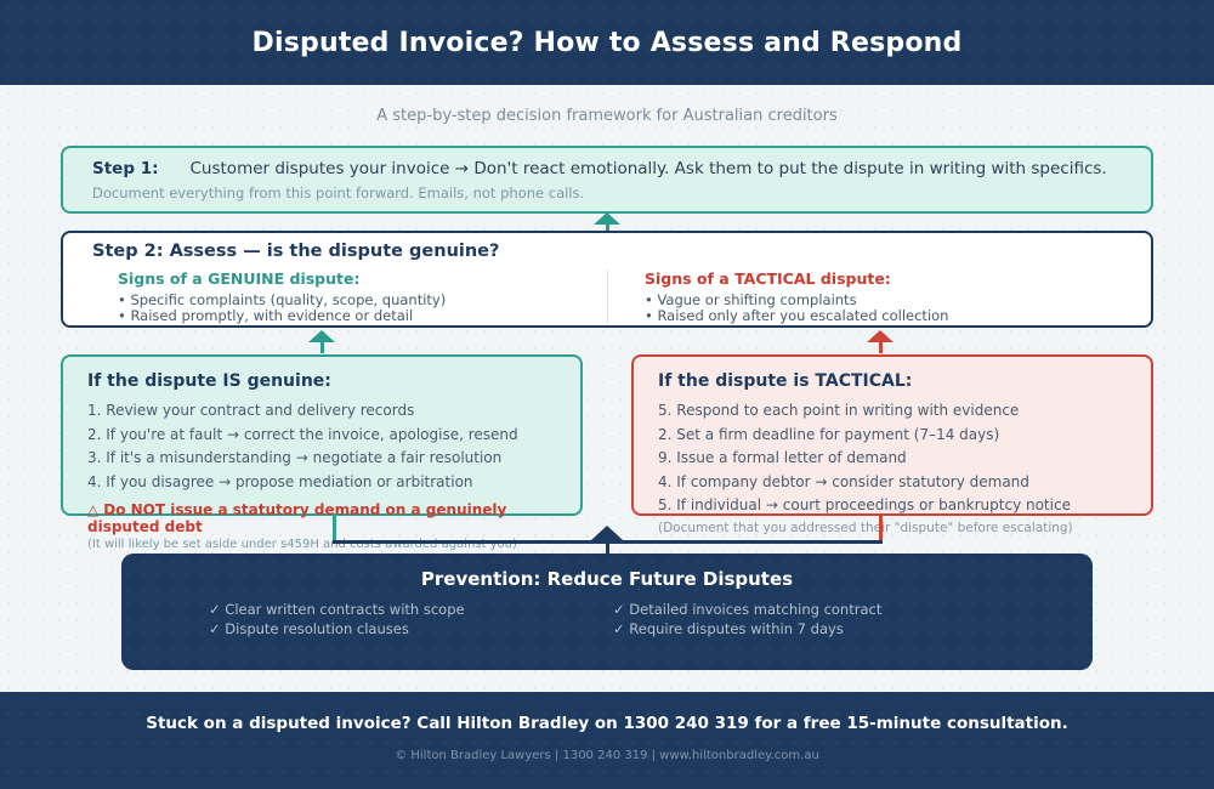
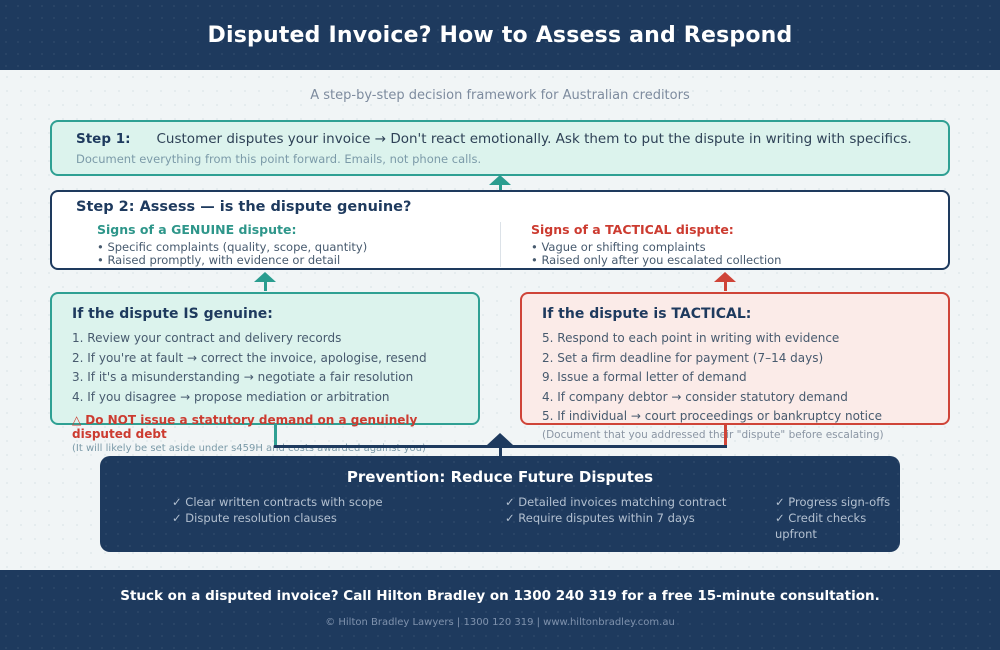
  Disputed Invoice? How to Assess and Respond
  A step-by-step decision framework for Australian creditors
  Step 1: Customer disputes your invoice → Don't react emotionally. Ask them to put the dispute in writing with specifics.
  Document everything from this point forward. Emails, not phone calls.
  Step 2: Assess — is the dispute genuine?
  Signs of a GENUINE dispute:
  • Specific complaints (quality, scope, quantity)
  • Raised promptly, with evidence or detail
  Signs of a TACTICAL dispute:
  • Vague or shifting complaints
  • Raised only after you escalated collection
  If the dispute IS genuine:
  1. Review your contract and delivery records
  2. If you're at fault → correct the invoice, apologise, resend
  3. If it's a misunderstanding → negotiate a fair resolution
  4. If you disagree → propose mediation or arbitration
  △ Do NOT issue a statutory demand on a genuinely disputed debt
  (It will likely be set aside under s459H and costs awarded against you)
  If the dispute is TACTICAL:
  5. Respond to each point in writing with evidence
  2. Set a firm deadline for payment (7–14 days)
  9. Issue a formal letter of demand
  4. If company debtor → consider statutory demand
  5. If individual → court proceedings or bankruptcy notice
  (Document that you addressed their "dispute" before escalating)
  Prevention: Reduce Future Disputes
  ✓ Clear written contracts with scope
  ✓ Dispute resolution clauses
  ✓ Detailed invoices matching contract
  ✓ Require disputes within 7 days
+ ✓ Progress sign-offs
+ ✓ Credit checks upfront
  Stuck on a disputed invoice? Call Hilton Bradley on 1300 240 319 for a free 15-minute consultation.
- © Hilton Bradley Lawyers | 1300 240 319 | www.hiltonbradley.com.au
+ © Hilton Bradley Lawyers | 1300 120 319 | www.hiltonbradley.com.au
